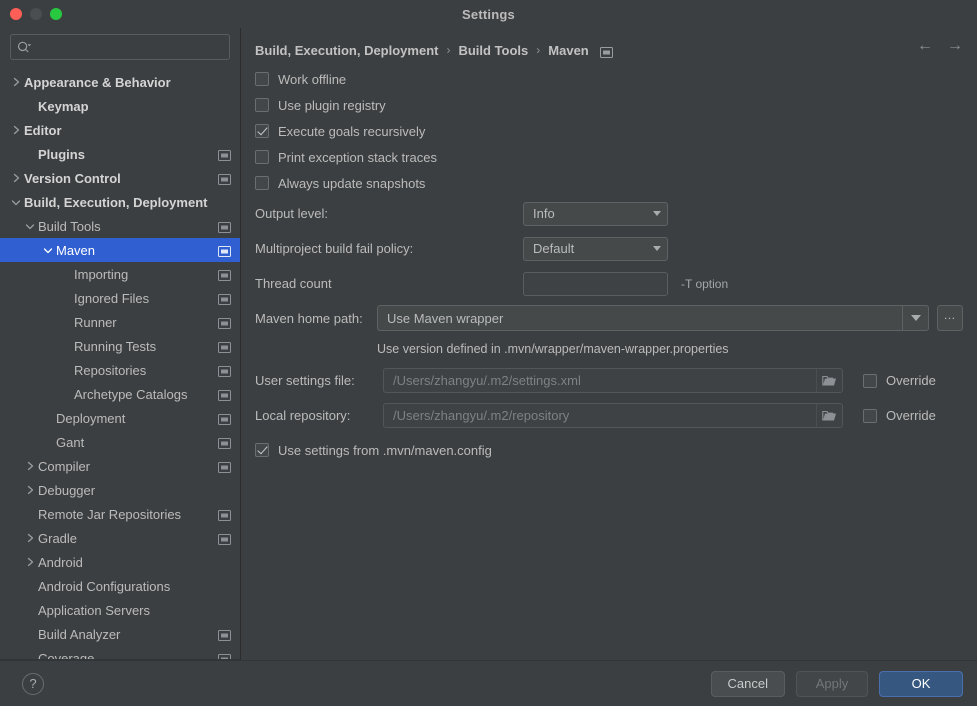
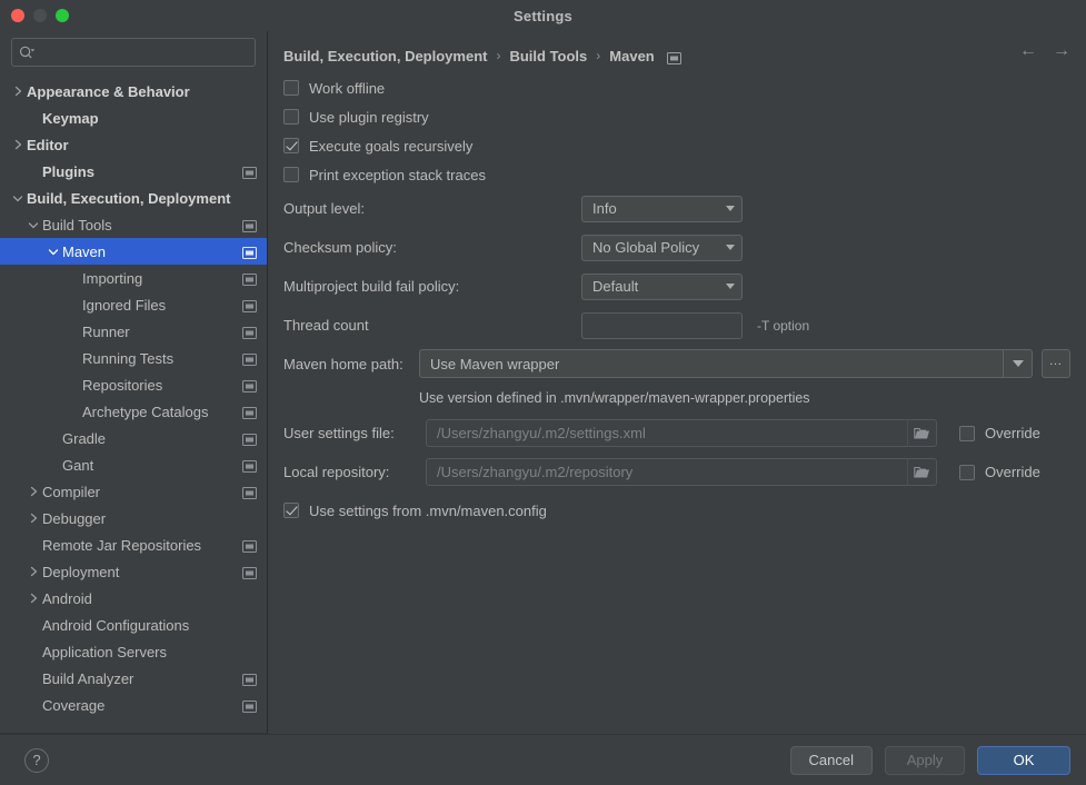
  Settings
  Appearance & Behavior
  Keymap
  Editor
  Plugins
- Version Control
  Build, Execution, Deployment
  Build Tools
  Maven
  Importing
  Ignored Files
  Runner
  Running Tests
  Repositories
  Archetype Catalogs
- Deployment
+ Gradle
  Gant
  Compiler
  Debugger
  Remote Jar Repositories
- Gradle
+ Deployment
  Android
  Android Configurations
  Application Servers
  Build Analyzer
  Coverage
  Build, Execution, Deployment
  ›
  Build Tools
  ›
  Maven
  ←
  →
  Work offline
  Use plugin registry
  Execute goals recursively
  Print exception stack traces
- Always update snapshots
  Output level:
  Info
+ Checksum policy:
+ No Global Policy
  Multiproject build fail policy:
  Default
  Thread count
  -T option
  Maven home path:
  Use Maven wrapper
  …
  Use version defined in .mvn/wrapper/maven-wrapper.properties
  User settings file:
  /Users/zhangyu/.m2/settings.xml
  Override
  Local repository:
  /Users/zhangyu/.m2/repository
  Override
  Use settings from .mvn/maven.config
  ?
  Cancel
  Apply
  OK
